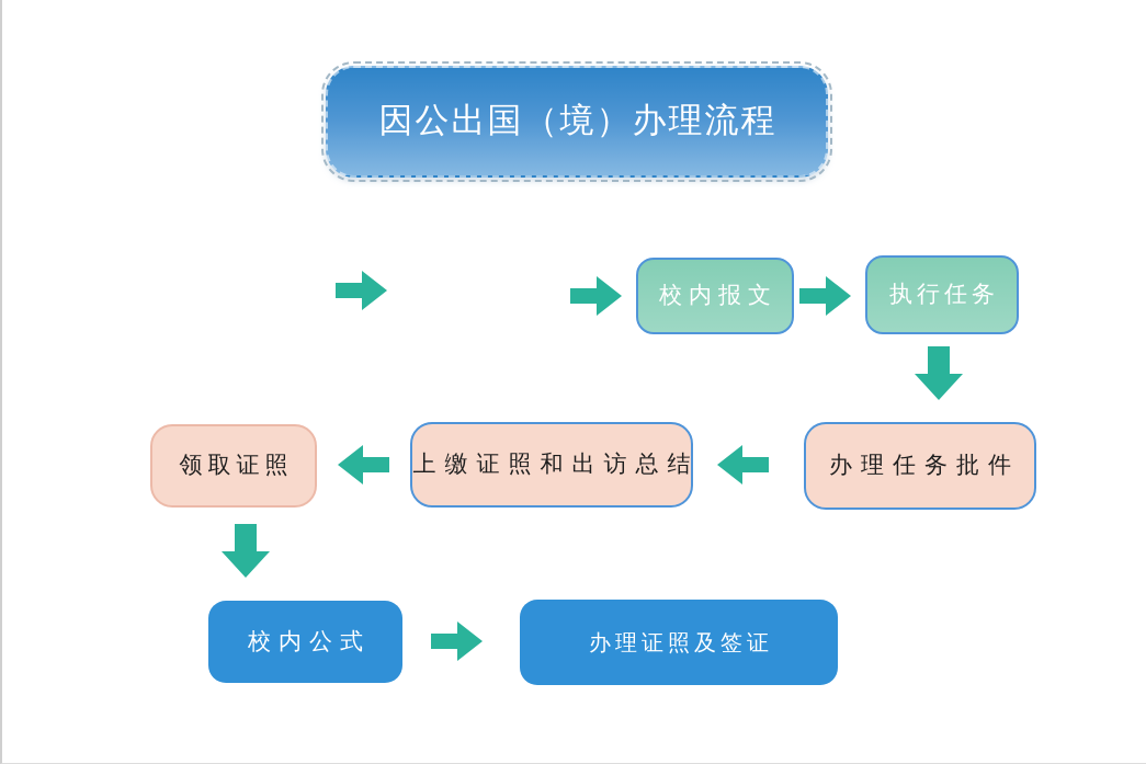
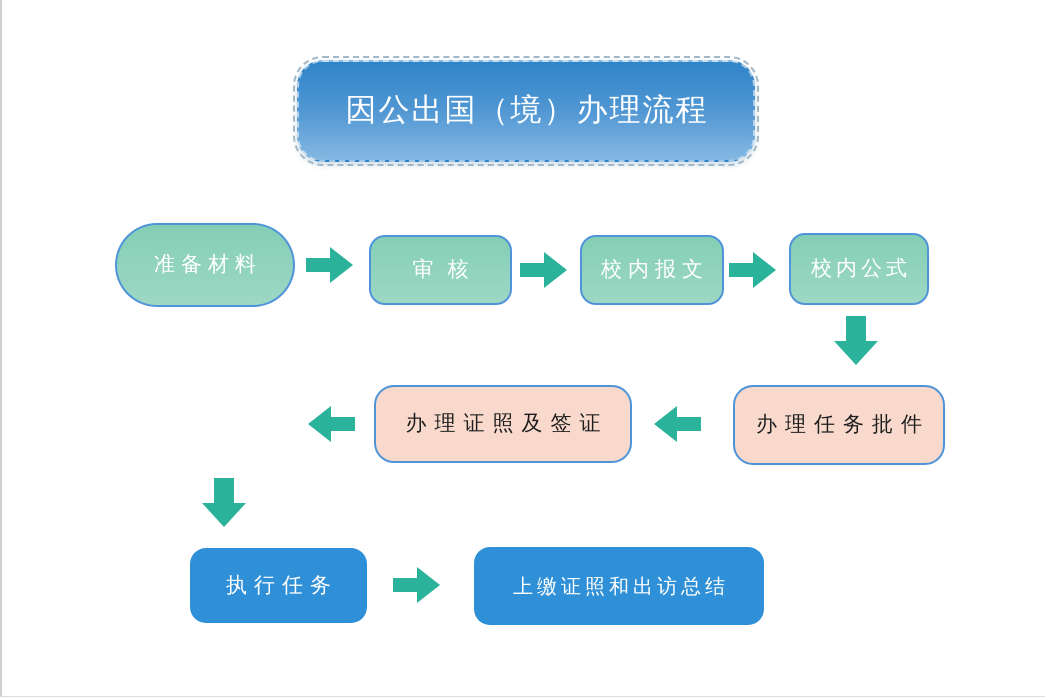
  因公出国（境）办理流程
+ 准备材料
+ 审核
  校内报文
- 执行任务
+ 校内公式
  办理任务批件
- 上缴证照和出访总结
+ 办理证照及签证
- 领取证照
- 校内公式
+ 执行任务
- 办理证照及签证
+ 上缴证照和出访总结
